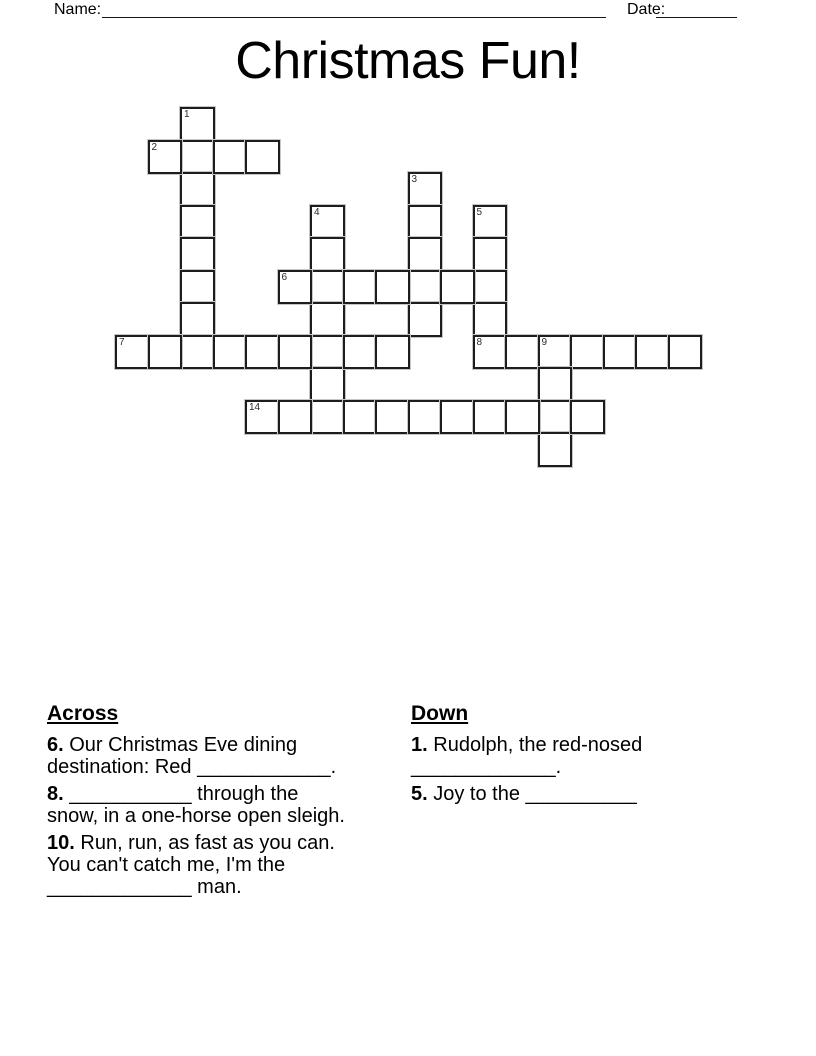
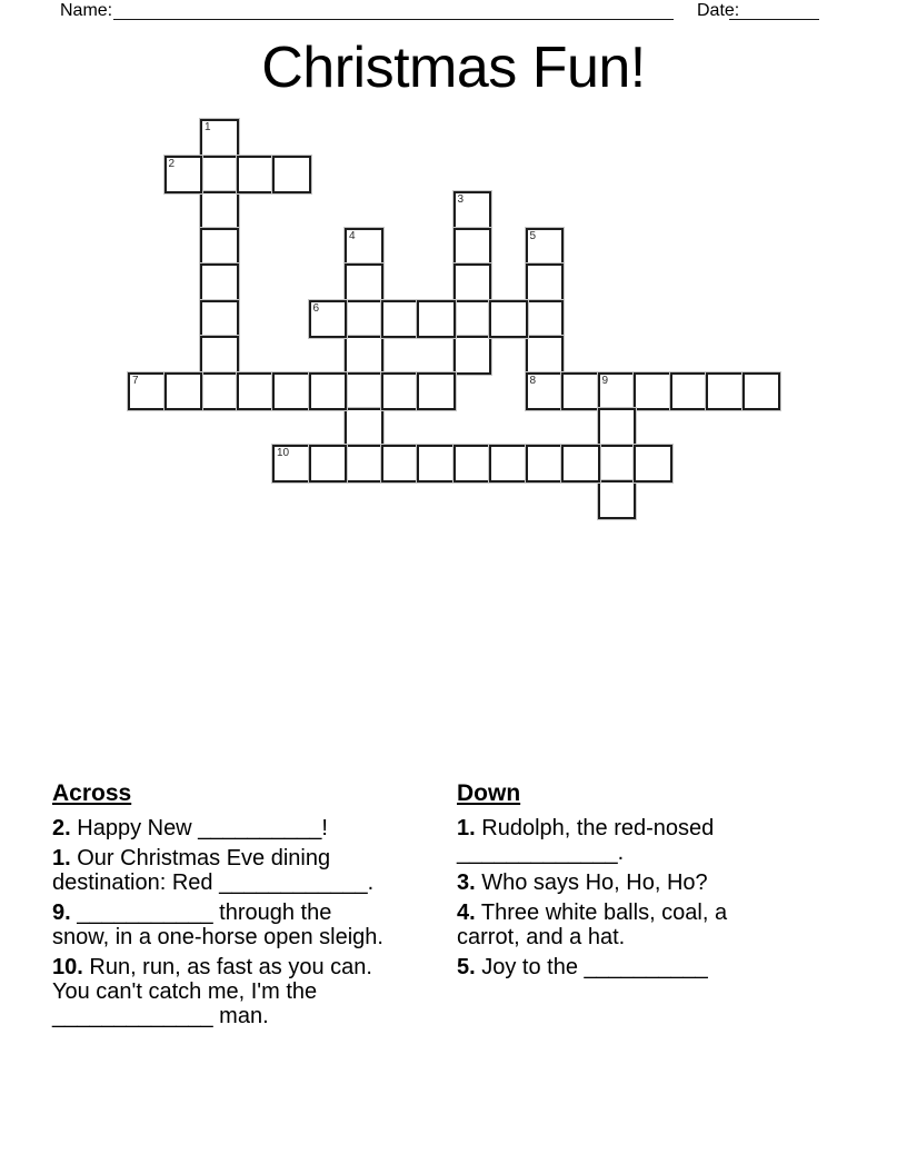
  Name:
  Date:
  Christmas Fun!
  1
  2
  3
  4
  5
  8
  6
  7
  9
- 14
+ 10
  Across
+ 2. Happy New __________!
- 6. Our Christmas Eve dining
+ 1. Our Christmas Eve dining
  destination: Red ____________.
- 8. ___________ through the
+ 9. ___________ through the
  snow, in a one-horse open sleigh.
  10. Run, run, as fast as you can.
  You can't catch me, I'm the
  _____________ man.
  Down
  1. Rudolph, the red-nosed
  _____________.
+ 3. Who says Ho, Ho, Ho?
+ 4. Three white balls, coal, a
+ carrot, and a hat.
  5. Joy to the __________
